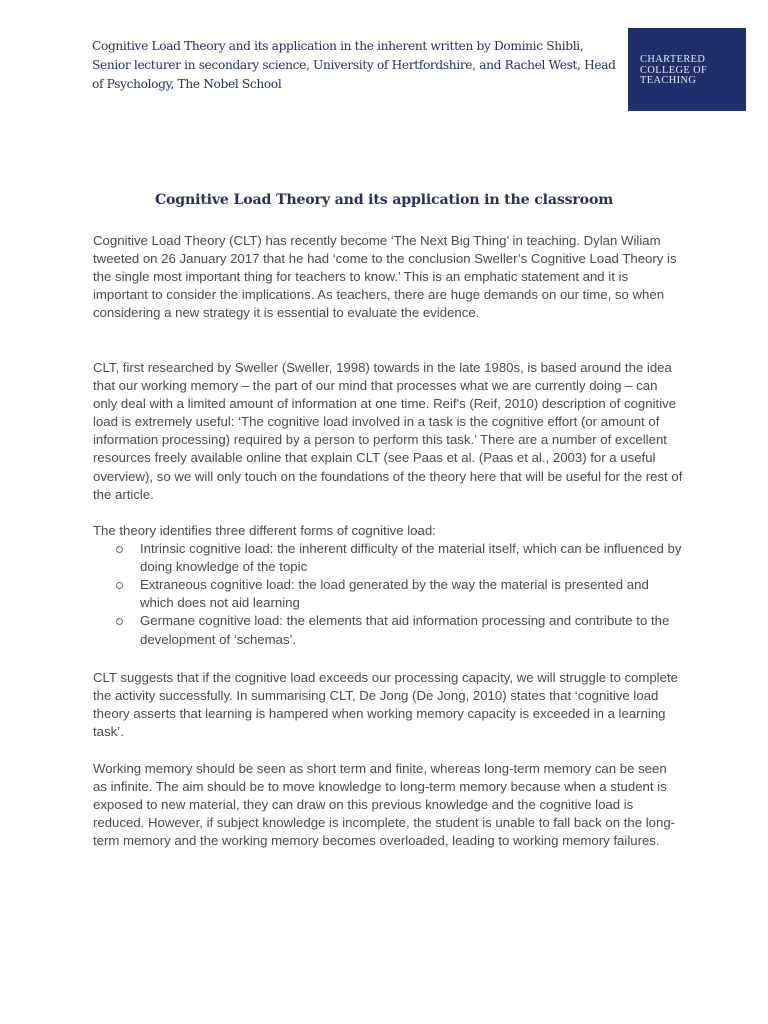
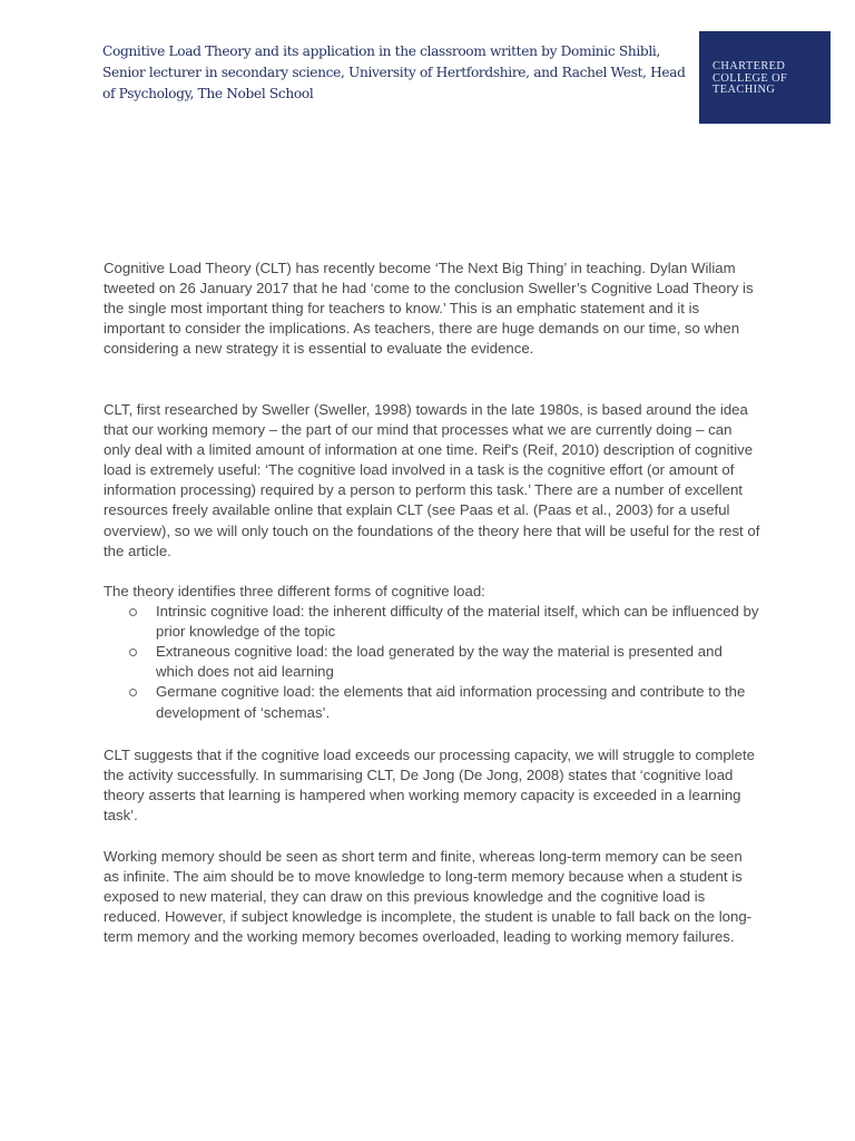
- Cognitive Load Theory and its application in the inherent written by Dominic Shibli, Senior lecturer in secondary science, University of Hertfordshire, and Rachel West, Head of Psychology, The Nobel School
+ Cognitive Load Theory and its application in the classroom written by Dominic Shibli, Senior lecturer in secondary science, University of Hertfordshire, and Rachel West, Head of Psychology, The Nobel School
  CHARTERED
  COLLEGE OF
  TEACHING
- Cognitive Load Theory and its application in the classroom
  Cognitive Load Theory (CLT) has recently become ‘The Next Big Thing’ in teaching. Dylan Wiliam tweeted on 26 January 2017 that he had ‘come to the conclusion Sweller’s Cognitive Load Theory is the single most important thing for teachers to know.’ This is an emphatic statement and it is important to consider the implications. As teachers, there are huge demands on our time, so when considering a new strategy it is essential to evaluate the evidence.
  CLT, first researched by Sweller (Sweller, 1998) towards in the late 1980s, is based around the idea that our working memory – the part of our mind that processes what we are currently doing – can only deal with a limited amount of information at one time. Reif's (Reif, 2010) description of cognitive load is extremely useful: ‘The cognitive load involved in a task is the cognitive effort (or amount of information processing) required by a person to perform this task.’ There are a number of excellent resources freely available online that explain CLT (see Paas et al. (Paas et al., 2003) for a useful overview), so we will only touch on the foundations of the theory here that will be useful for the rest of the article.
  The theory identifies three different forms of cognitive load:
- Intrinsic cognitive load: the inherent difficulty of the material itself, which can be influenced by doing knowledge of the topic
+ Intrinsic cognitive load: the inherent difficulty of the material itself, which can be influenced by prior knowledge of the topic
  Extraneous cognitive load: the load generated by the way the material is presented and which does not aid learning
  Germane cognitive load: the elements that aid information processing and contribute to the development of ‘schemas’.
- CLT suggests that if the cognitive load exceeds our processing capacity, we will struggle to complete the activity successfully. In summarising CLT, De Jong (De Jong, 2010) states that ‘cognitive load theory asserts that learning is hampered when working memory capacity is exceeded in a learning task’.
+ CLT suggests that if the cognitive load exceeds our processing capacity, we will struggle to complete the activity successfully. In summarising CLT, De Jong (De Jong, 2008) states that ‘cognitive load theory asserts that learning is hampered when working memory capacity is exceeded in a learning task’.
  Working memory should be seen as short term and finite, whereas long-term memory can be seen as infinite. The aim should be to move knowledge to long-term memory because when a student is exposed to new material, they can draw on this previous knowledge and the cognitive load is reduced. However, if subject knowledge is incomplete, the student is unable to fall back on the long-term memory and the working memory becomes overloaded, leading to working memory failures.
